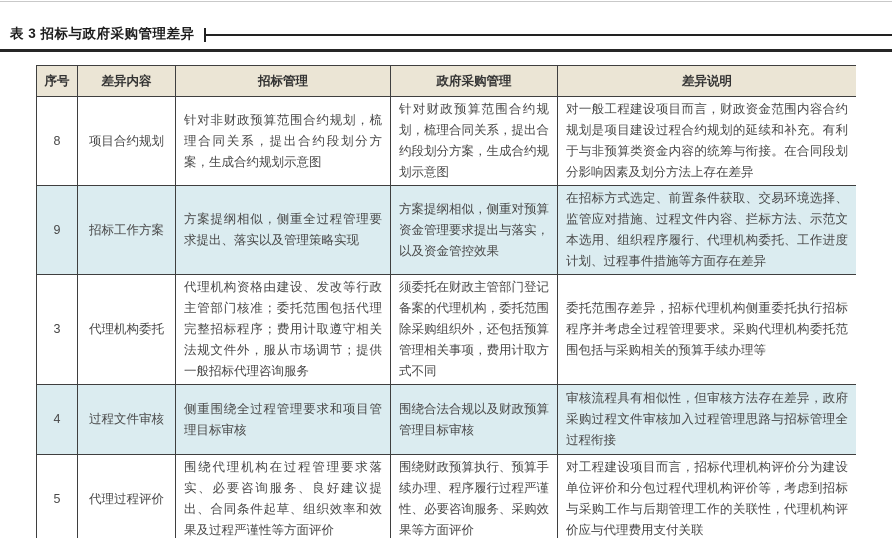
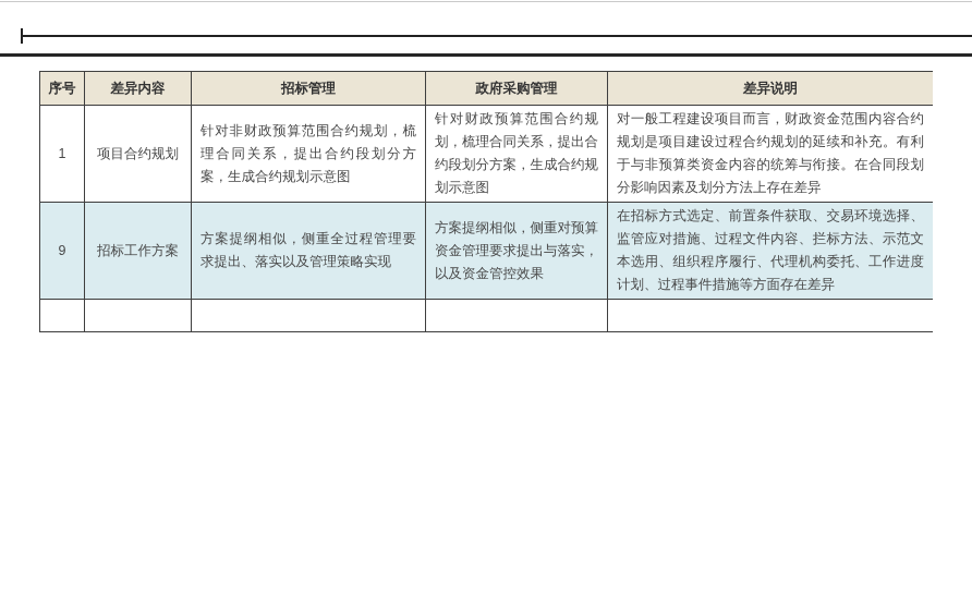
- 表 3 招标与政府采购管理差异
  序号	差异内容	招标管理	政府采购管理	差异说明
- 8	项目合约规划	针对非财政预算范围合约规划，梳理合同关系，提出合约段划分方案，生成合约规划示意图	针对财政预算范围合约规划，梳理合同关系，提出合约段划分方案，生成合约规划示意图	对一般工程建设项目而言，财政资金范围内容合约规划是项目建设过程合约规划的延续和补充。有利于与非预算类资金内容的统筹与衔接。在合同段划分影响因素及划分方法上存在差异
+ 1	项目合约规划	针对非财政预算范围合约规划，梳理合同关系，提出合约段划分方案，生成合约规划示意图	针对财政预算范围合约规划，梳理合同关系，提出合约段划分方案，生成合约规划示意图	对一般工程建设项目而言，财政资金范围内容合约规划是项目建设过程合约规划的延续和补充。有利于与非预算类资金内容的统筹与衔接。在合同段划分影响因素及划分方法上存在差异
  9	招标工作方案	方案提纲相似，侧重全过程管理要求提出、落实以及管理策略实现	方案提纲相似，侧重对预算资金管理要求提出与落实，以及资金管控效果	在招标方式选定、前置条件获取、交易环境选择、监管应对措施、过程文件内容、拦标方法、示范文本选用、组织程序履行、代理机构委托、工作进度计划、过程事件措施等方面存在差异
- 3	代理机构委托	代理机构资格由建设、发改等行政主管部门核准；委托范围包括代理完整招标程序；费用计取遵守相关法规文件外，服从市场调节；提供一般招标代理咨询服务	须委托在财政主管部门登记备案的代理机构，委托范围除采购组织外，还包括预算管理相关事项，费用计取方式不同	委托范围存差异，招标代理机构侧重委托执行招标程序并考虑全过程管理要求。采购代理机构委托范围包括与采购相关的预算手续办理等
- 4	过程文件审核	侧重围绕全过程管理要求和项目管理目标审核	围绕合法合规以及财政预算管理目标审核	审核流程具有相似性，但审核方法存在差异，政府采购过程文件审核加入过程管理思路与招标管理全过程衔接
- 5	代理过程评价	围绕代理机构在过程管理要求落实、必要咨询服务、良好建议提出、合同条件起草、组织效率和效果及过程严谨性等方面评价	围绕财政预算执行、预算手续办理、程序履行过程严谨性、必要咨询服务、采购效果等方面评价	对工程建设项目而言，招标代理机构评价分为建设单位评价和分包过程代理机构评价等，考虑到招标与采购工作与后期管理工作的关联性，代理机构评价应与代理费用支付关联
